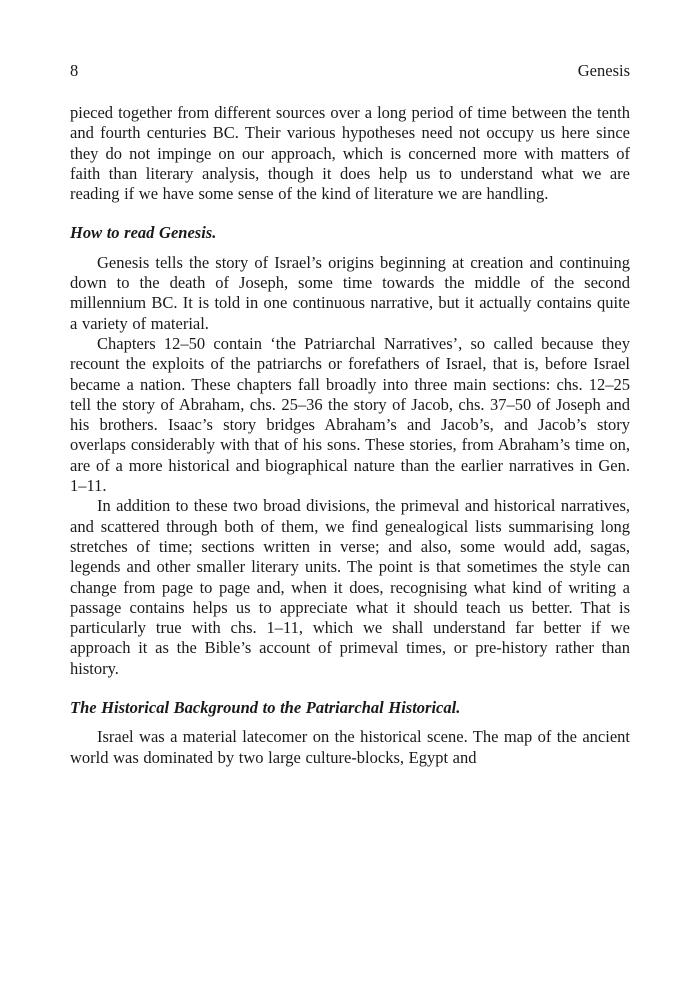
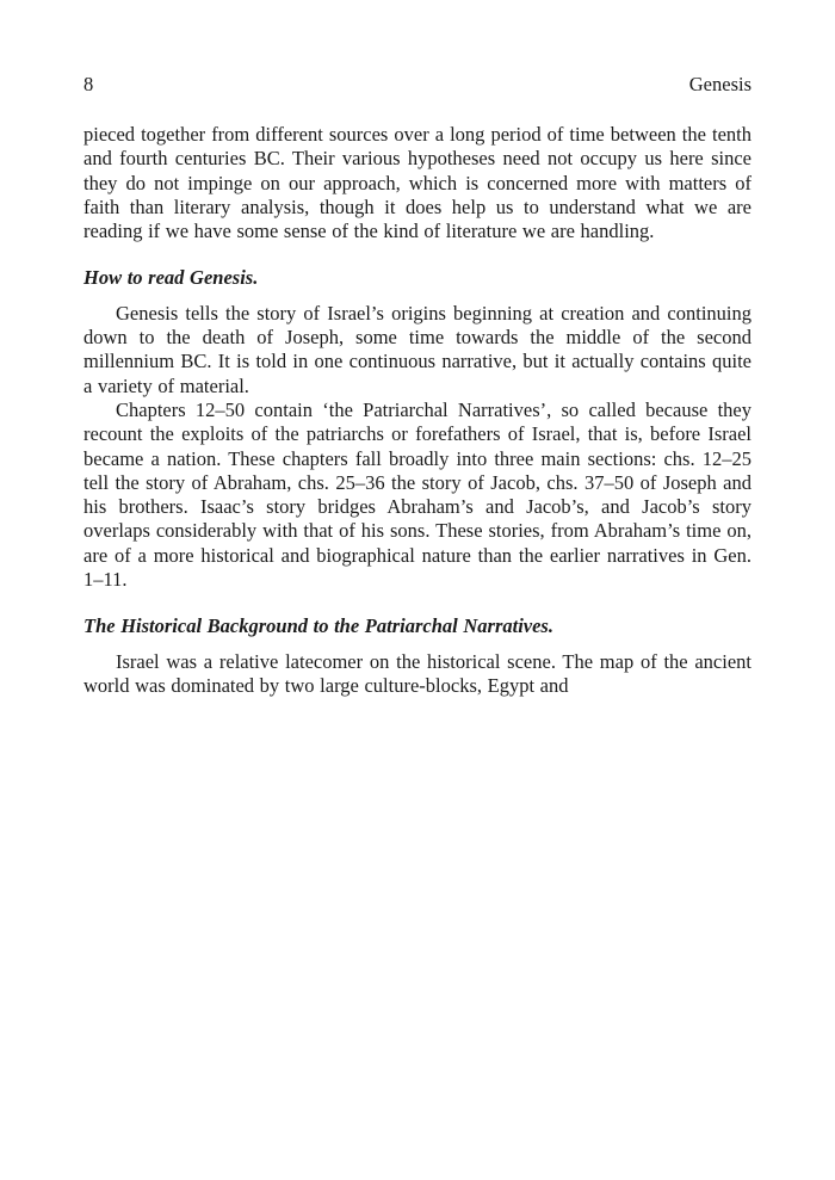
  8
  Genesis
  pieced together from different sources over a long period of time between the tenth and fourth centuries BC. Their various hypotheses need not occupy us here since they do not impinge on our approach, which is concerned more with matters of faith than literary analysis, though it does help us to understand what we are reading if we have some sense of the kind of literature we are handling.
  How to read Genesis.
  Genesis tells the story of Israel’s origins beginning at creation and continuing down to the death of Joseph, some time towards the middle of the second millennium BC. It is told in one continuous narrative, but it actually contains quite a variety of material.
  Chapters 12–50 contain ‘the Patriarchal Narratives’, so called because they recount the exploits of the patriarchs or forefathers of Israel, that is, before Israel became a nation. These chapters fall broadly into three main sections: chs. 12–25 tell the story of Abraham, chs. 25–36 the story of Jacob, chs. 37–50 of Joseph and his brothers. Isaac’s story bridges Abraham’s and Jacob’s, and Jacob’s story overlaps considerably with that of his sons. These stories, from Abraham’s time on, are of a more historical and biographical nature than the earlier narratives in Gen. 1–11.
- In addition to these two broad divisions, the primeval and historical narratives, and scattered through both of them, we find genealogical lists summarising long stretches of time; sections written in verse; and also, some would add, sagas, legends and other smaller literary units. The point is that sometimes the style can change from page to page and, when it does, recognising what kind of writing a passage contains helps us to appreciate what it should teach us better. That is particularly true with chs. 1–11, which we shall understand far better if we approach it as the Bible’s account of primeval times, or pre-history rather than history.
- The Historical Background to the Patriarchal Historical.
+ The Historical Background to the Patriarchal Narratives.
- Israel was a material latecomer on the historical scene. The map of the ancient world was dominated by two large culture-blocks, Egypt and
+ Israel was a relative latecomer on the historical scene. The map of the ancient world was dominated by two large culture-blocks, Egypt and
